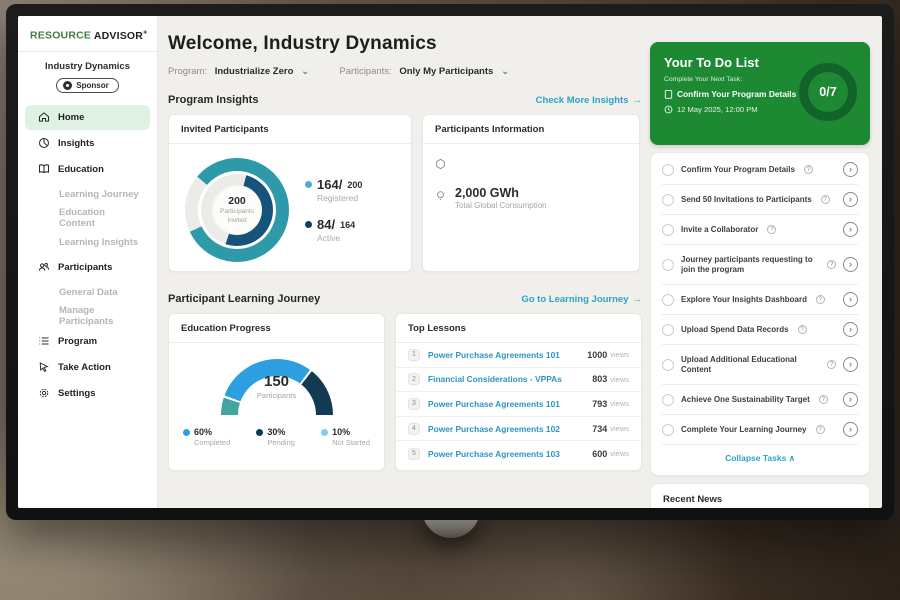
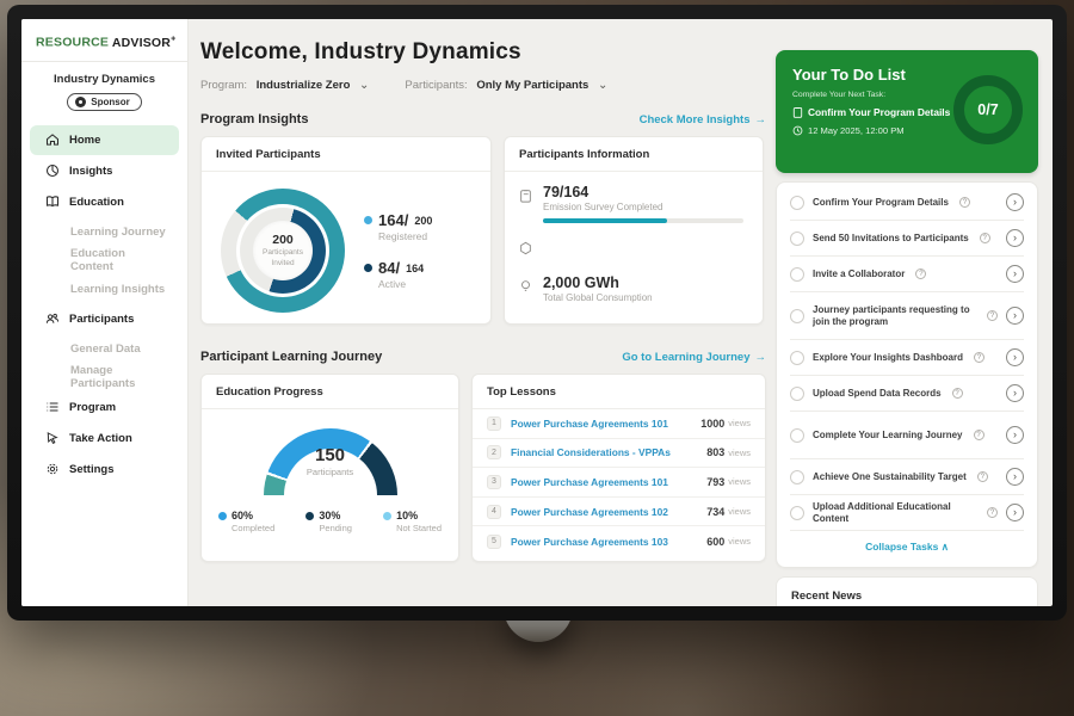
  RESOURCE ADVISOR
  Industry Dynamics
  Sponsor
  Home
  Insights
  Education
  Learning Journey
  Education Content
  Learning Insights
  Participants
  General Data
  Manage Participants
  Program
  Take Action
  Settings
  Welcome, Industry Dynamics
  Program: Industrialize Zero ⌄
  Participants: Only My Participants ⌄
  Program Insights
  Check More Insights →
  Invited Participants
  200
  164/
  200
  Registered
  84/
  164
  Active
  Participants Information
+ 79/164
+ Emission Survey Completed
  2,000 GWh
  Total Global Consumption
  Participant Learning Journey
  Go to Learning Journey →
  Education Progress
  150
  Participants
  60%
  Completed
  30%
  Pending
  10%
  Not Started
  Top Lessons
  Power Purchase Agreements 101
  1000
  views
  Financial Considerations - VPPAs
  803
  views
  Power Purchase Agreements 101
  793
  views
  Power Purchase Agreements 102
  734
  views
  Power Purchase Agreements 103
  600
  views
  Your To Do List
  Confirm Your Program Details
  12 May 2025, 12:00 PM
  0/7
  Confirm Your Program Details
  ›
  Send 50 Invitations to Participants
  ›
  Invite a Collaborator
  ›
  Journey participants requesting to join the program
  ›
  Explore Your Insights Dashboard
  ›
  Upload Spend Data Records
  ›
- Upload Additional Educational Content
+ Complete Your Learning Journey
  ›
  Achieve One Sustainability Target
  ›
- Complete Your Learning Journey
+ Upload Additional Educational Content
  ›
  Collapse Tasks ∧
  Recent News
